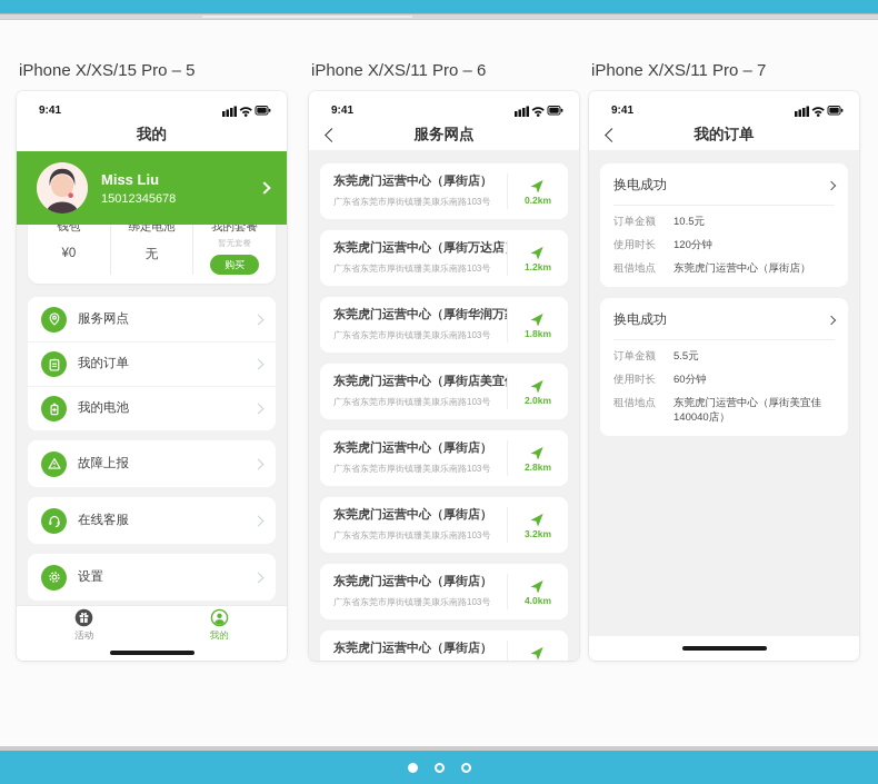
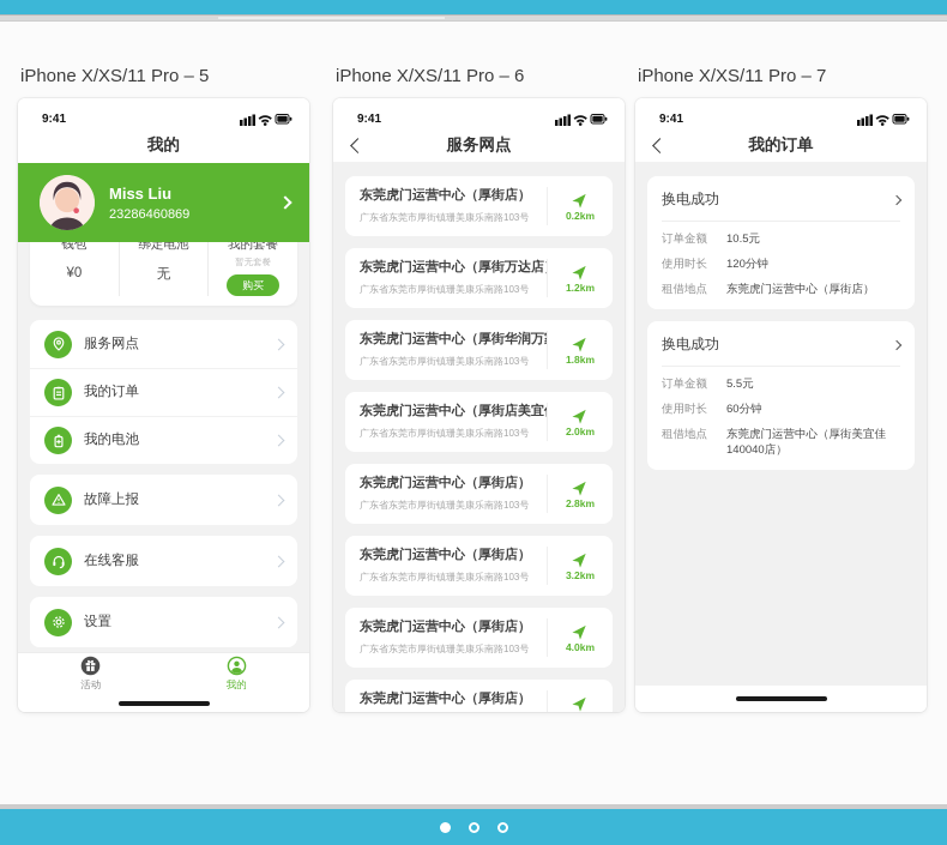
- iPhone X/XS/15 Pro – 5
+ iPhone X/XS/11 Pro – 5
  9:41
  我的
  Miss Liu
- 15012345678
+ 23286460869
  钱包
  ¥0
  绑定电池
  无
  我的套餐
  暂无套餐
  购买
  服务网点
  我的订单
  我的电池
  故障上报
  在线客服
  设置
  活动
  我的
  iPhone X/XS/11 Pro – 6
  9:41
  服务网点
  东莞虎门运营中心（厚街店）
  广东省东莞市厚街镇珊美康乐南路103号
  0.2km
  东莞虎门运营中心（厚街万达店
  广东省东莞市厚街镇珊美康乐南路103号
  1.2km
  东莞虎门运营中心（厚街华润万
  广东省东莞市厚街镇珊美康乐南路103号
  1.8km
  东莞虎门运营中心（厚街店美宜
  广东省东莞市厚街镇珊美康乐南路103号
  2.0km
  东莞虎门运营中心（厚街店）
  广东省东莞市厚街镇珊美康乐南路103号
  2.8km
  东莞虎门运营中心（厚街店）
  广东省东莞市厚街镇珊美康乐南路103号
  3.2km
  东莞虎门运营中心（厚街店）
  广东省东莞市厚街镇珊美康乐南路103号
  4.0km
  东莞虎门运营中心（厚街店）
  iPhone X/XS/11 Pro – 7
  9:41
  我的订单
  换电成功
  订单金额
  10.5元
  使用时长
  120分钟
  租借地点
  东莞虎门运营中心（厚街店）
  换电成功
  订单金额
  5.5元
  使用时长
  60分钟
  租借地点
  东莞虎门运营中心（厚街美宜佳140040店）
